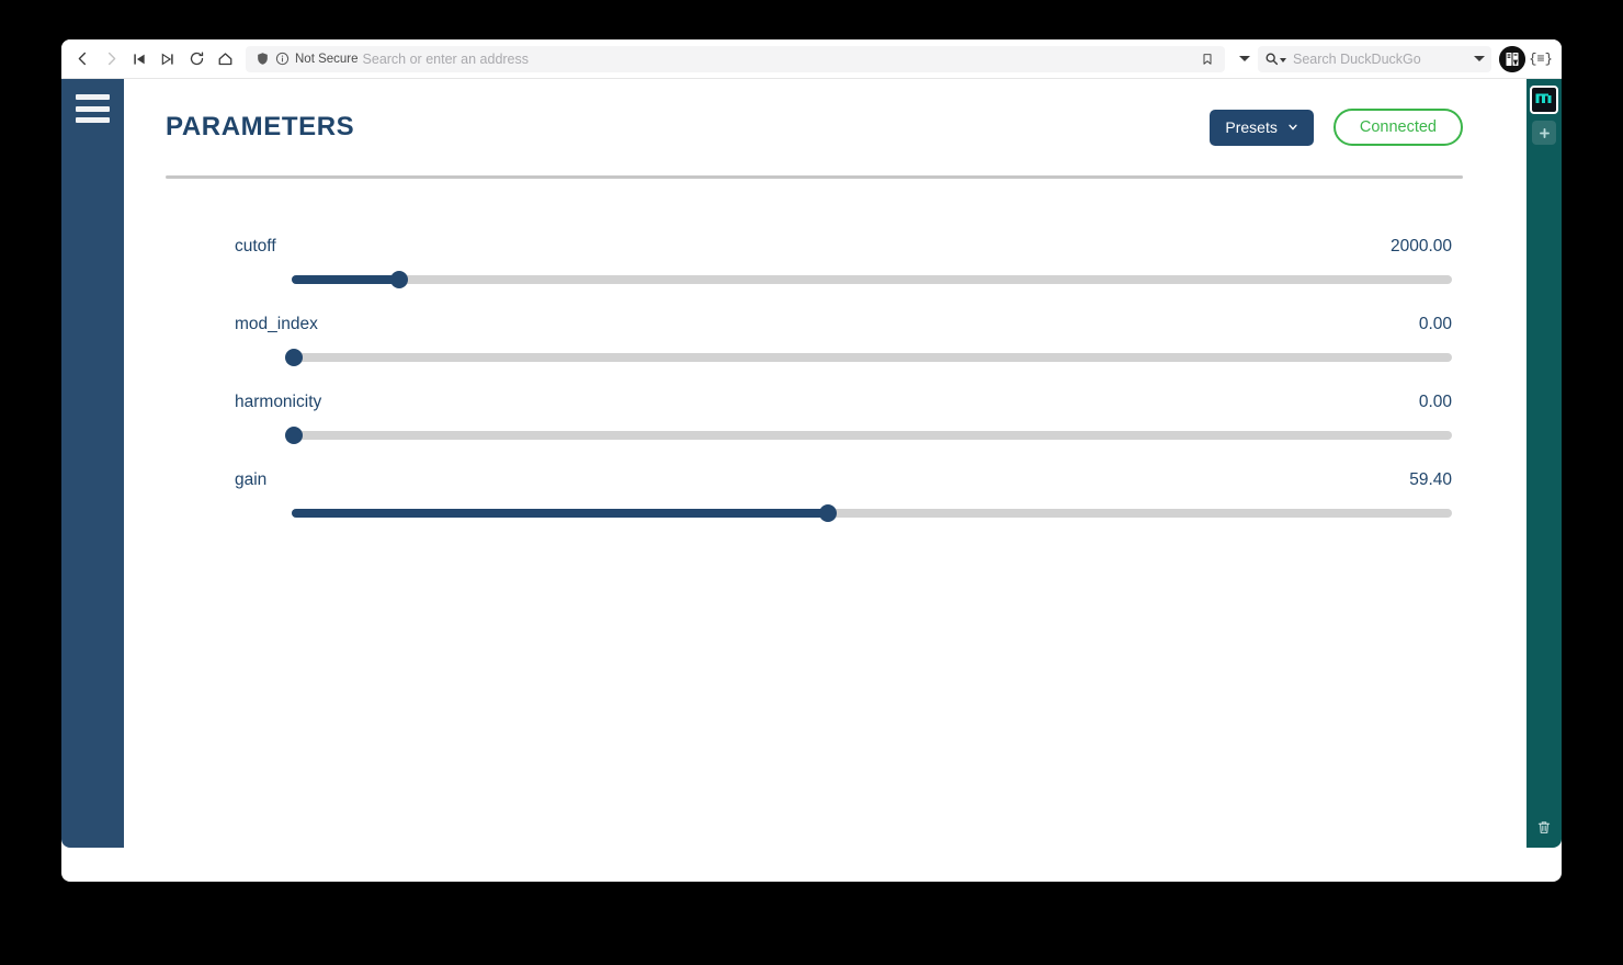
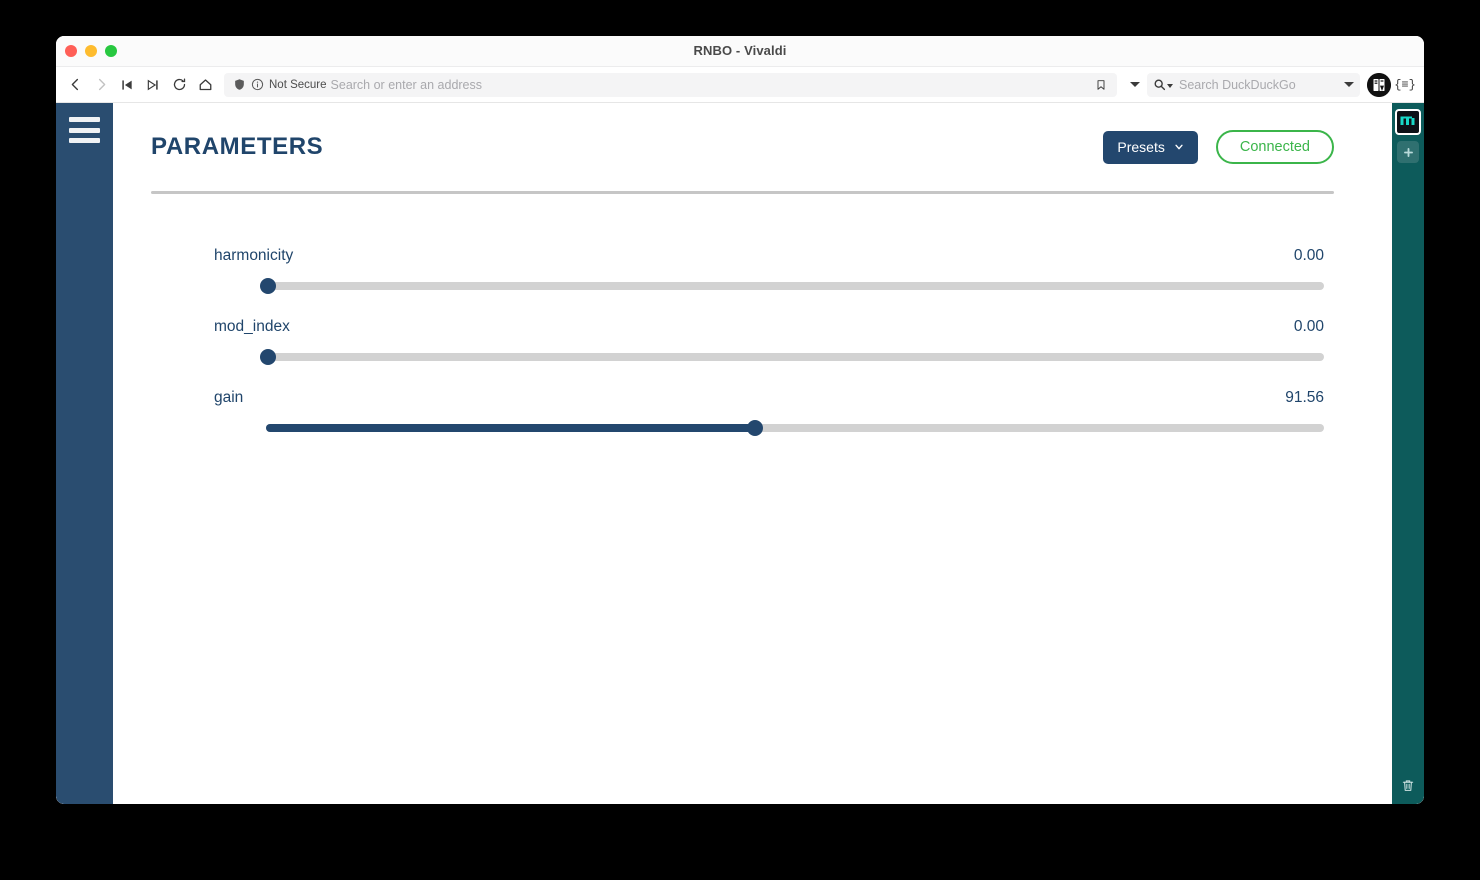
+ RNBO - Vivaldi
  Not Secure
  Search or enter an address
  Search DuckDuckGo
  {≡}
  PARAMETERS
  Presets
  Connected
- cutoff
- 2000.00
- mod_index
+ harmonicity
  0.00
- harmonicity
+ mod_index
  0.00
  gain
- 59.40
+ 91.56
